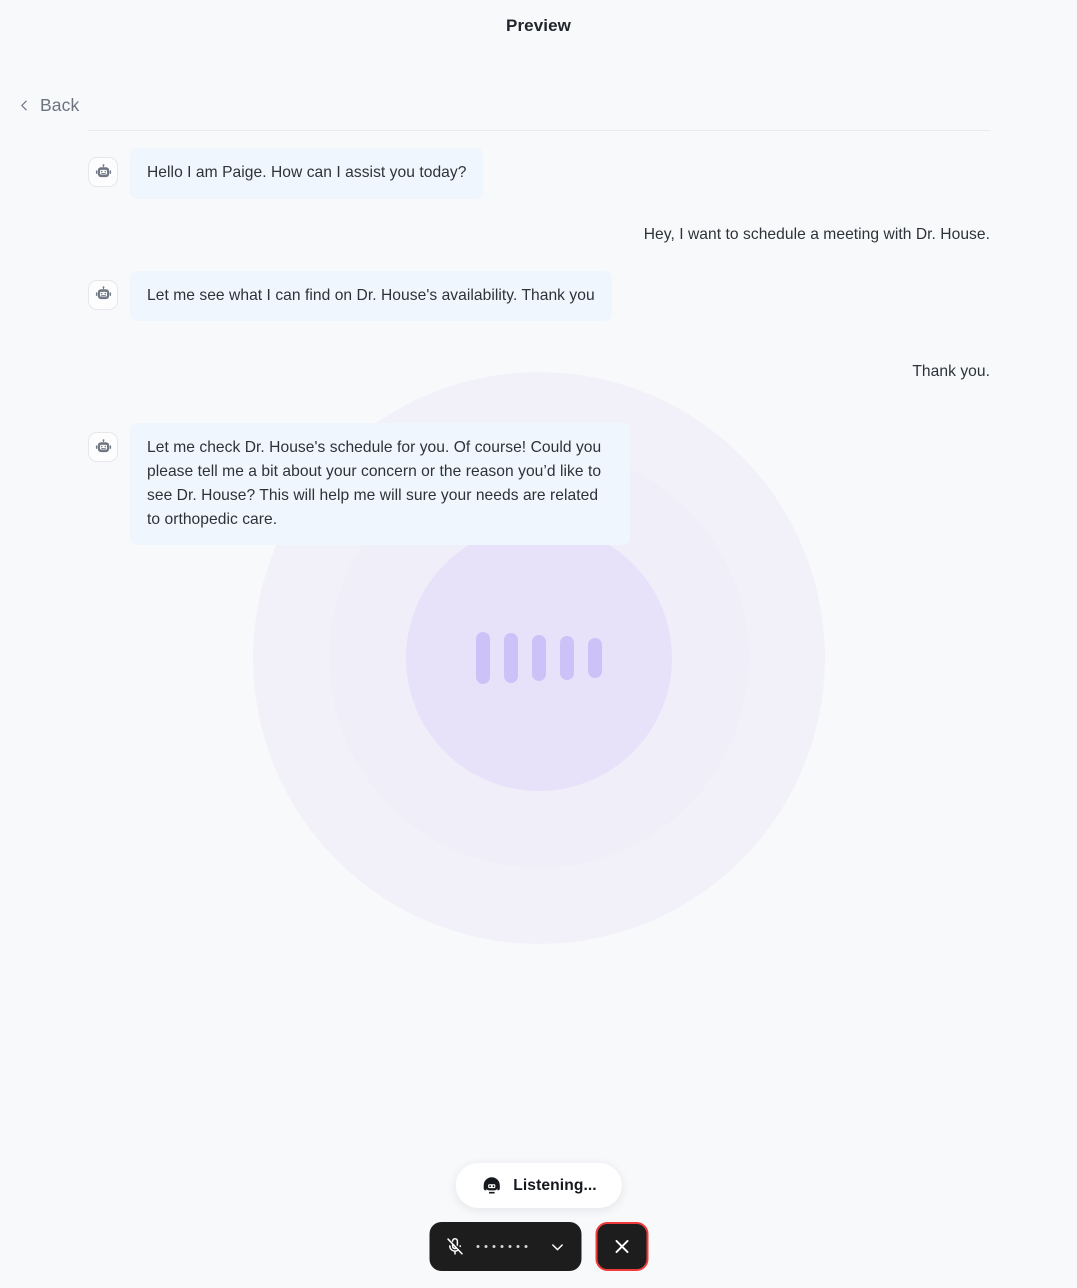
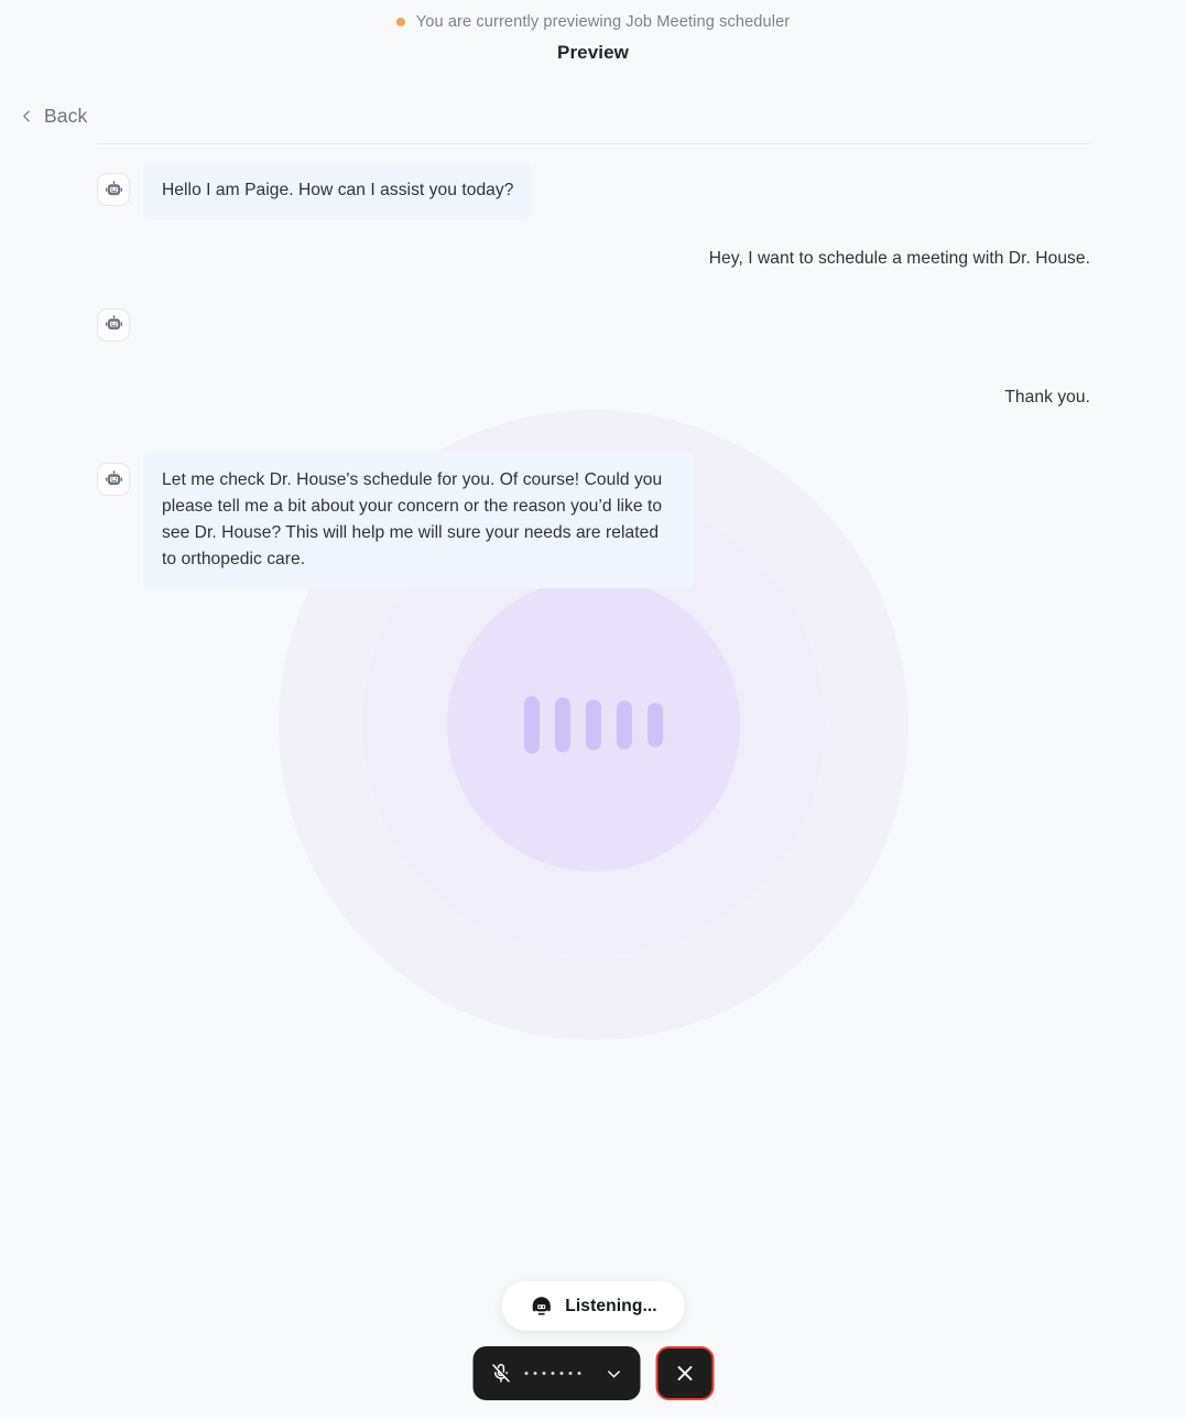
+ You are currently previewing Job Meeting scheduler
  Preview
  Back
  Hello I am Paige. How can I assist you today?
  Hey, I want to schedule a meeting with Dr. House.
- Let me see what I can find on Dr. House's availability. Thank you
  Thank you.
  Let me check Dr. House's schedule for you. Of course! Could you please tell me a bit about your concern or the reason you’d like to see Dr. House? This will help me will sure your needs are related to orthopedic care.
  Listening...
